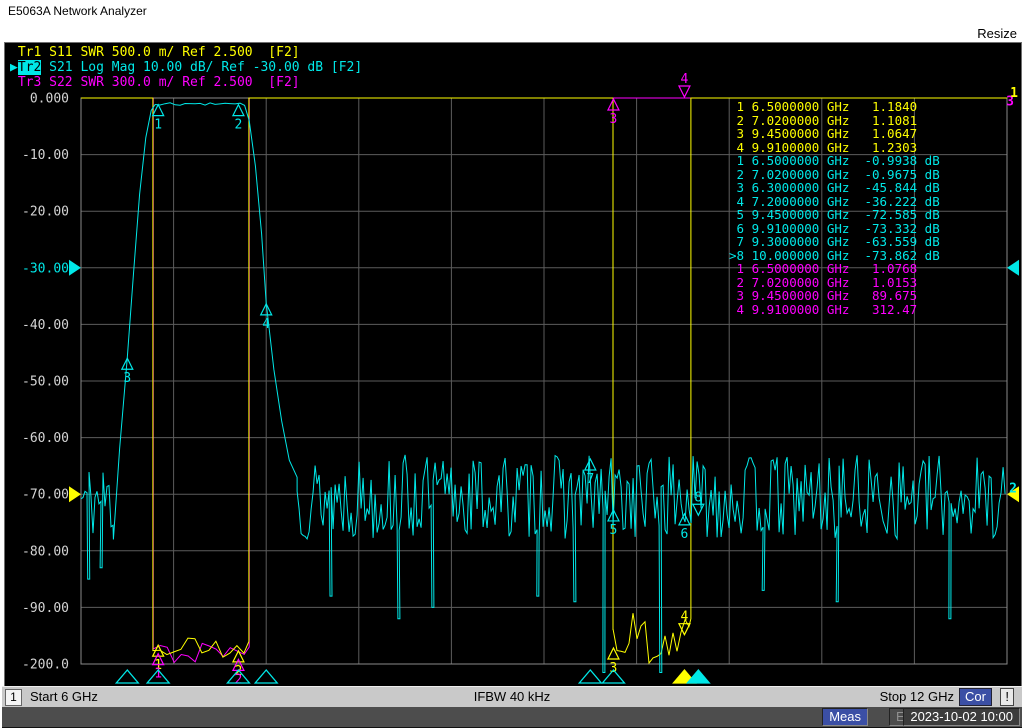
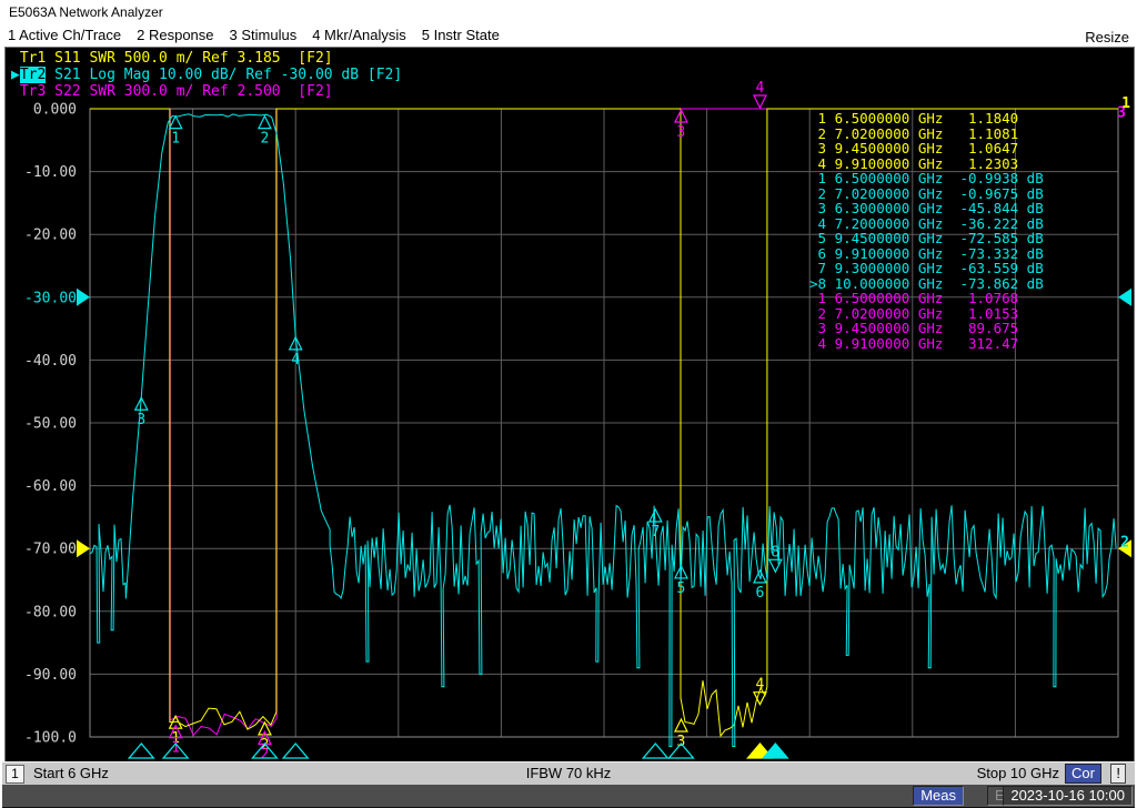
  E5063A Network Analyzer
+ 1 Active Ch/Trace 2 Response 3 Stimulus 4 Mkr/Analysis 5 Instr State
  Resize
  0.000
  -10.00
  -20.00
  -30.00
  -40.00
  -50.00
  -60.00
  -70.00
  -80.00
  -90.00
- -200.0
+ -100.0
  1
  2
  3
  4
  1
  2
  3
  4
  5
  6
  7
  8
  1
  2
  3
  4
  3
  1
  2
- Tr1 S11 SWR 500.0 m/ Ref 2.500 [F2]
+ Tr1 S11 SWR 500.0 m/ Ref 3.185 [F2]
  ▶Tr2 S21 Log Mag 10.00 dB/ Ref -30.00 dB [F2]
  Tr3 S22 SWR 300.0 m/ Ref 2.500 [F2]
  1 6.5000000 GHz 1.1840
  2 7.0200000 GHz 1.1081
  3 9.4500000 GHz 1.0647
  4 9.9100000 GHz 1.2303
  1 6.5000000 GHz -0.9938 dB
  2 7.0200000 GHz -0.9675 dB
  3 6.3000000 GHz -45.844 dB
  4 7.2000000 GHz -36.222 dB
  5 9.4500000 GHz -72.585 dB
  6 9.9100000 GHz -73.332 dB
  7 9.3000000 GHz -63.559 dB
  >8 10.000000 GHz -73.862 dB
  1 6.5000000 GHz 1.0768
  2 7.0200000 GHz 1.0153
  3 9.4500000 GHz 89.675
  4 9.9100000 GHz 312.47
  1
  Start 6 GHz
- IFBW 40 kHz
+ IFBW 70 kHz
- Stop 12 GHz
+ Stop 10 GHz
  Cor
  !
  Meas
- 2023-10-02 10:00
+ 2023-10-16 10:00
